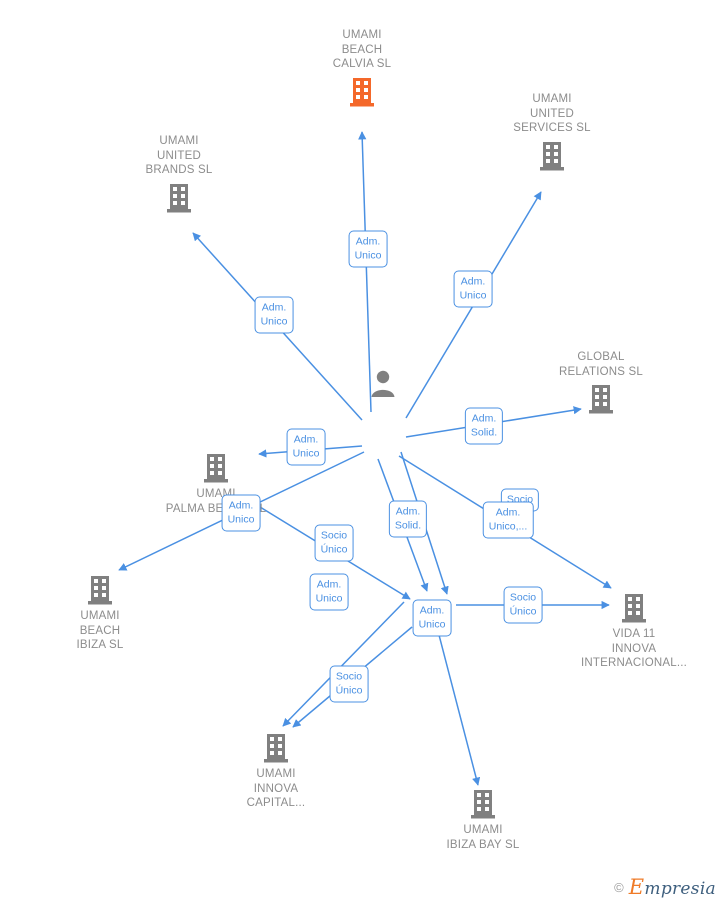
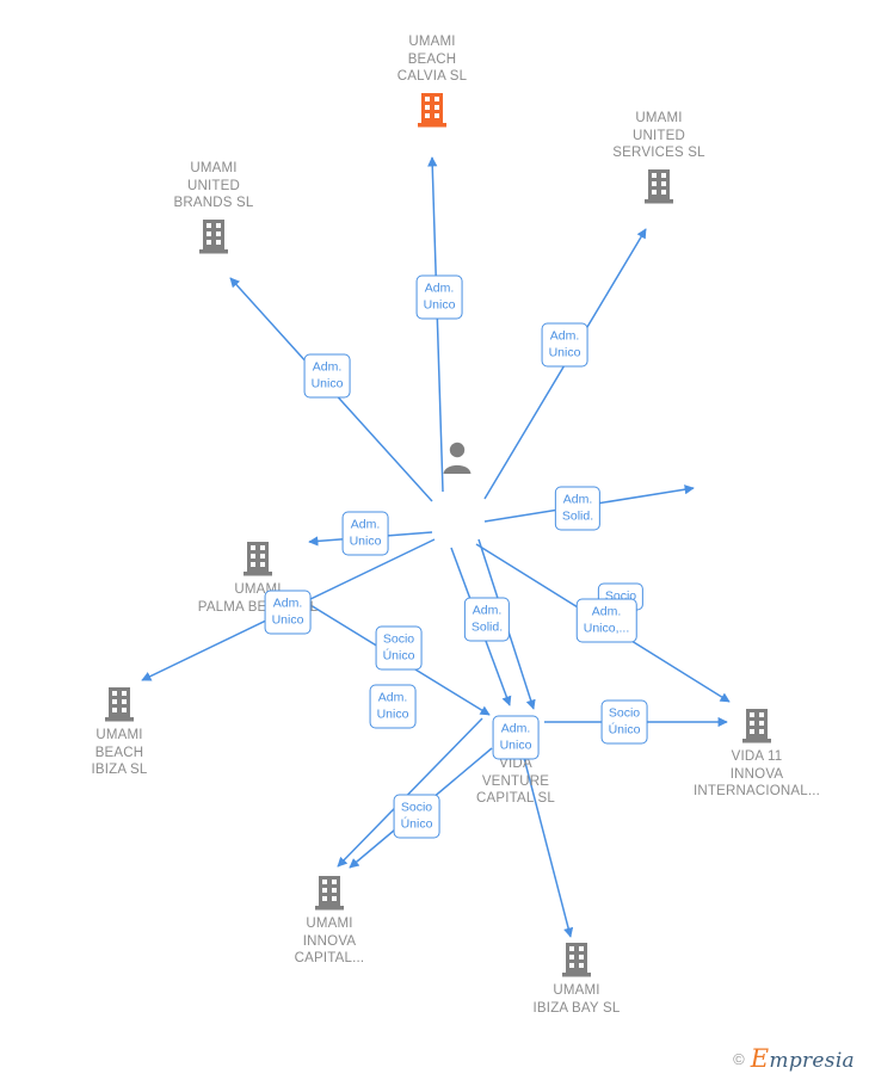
  UMAMI
  BEACH
  CALVIA SL
  UMAMI
  UNITED
  SERVICES SL
  UMAMI
  UNITED
  BRANDS SL
- GLOBAL
- RELATIONS SL
  UMAMI
  BEACH
  IBIZA SL
+ VIDA
+ VENTURE
+ CAPITAL SL
  VIDA 11
  INNOVA
  INTERNACIONAL...
  UMAMI
  INNOVA
  CAPITAL...
  UMAMI
  IBIZA BAY SL
  Adm.
  Unico
  Adm.
  Unico
  Adm.
  Unico
  Adm.
  Solid.
  Adm.
  Unico
  Adm.
  Unico
  Socio
  Adm.
  Solid.
  Adm.
  Unico,...
  Socio
  Único
  Adm.
  Unico
  Adm.
  Unico
  Socio
  Único
  Socio
  Único
  ©
  Empresia
